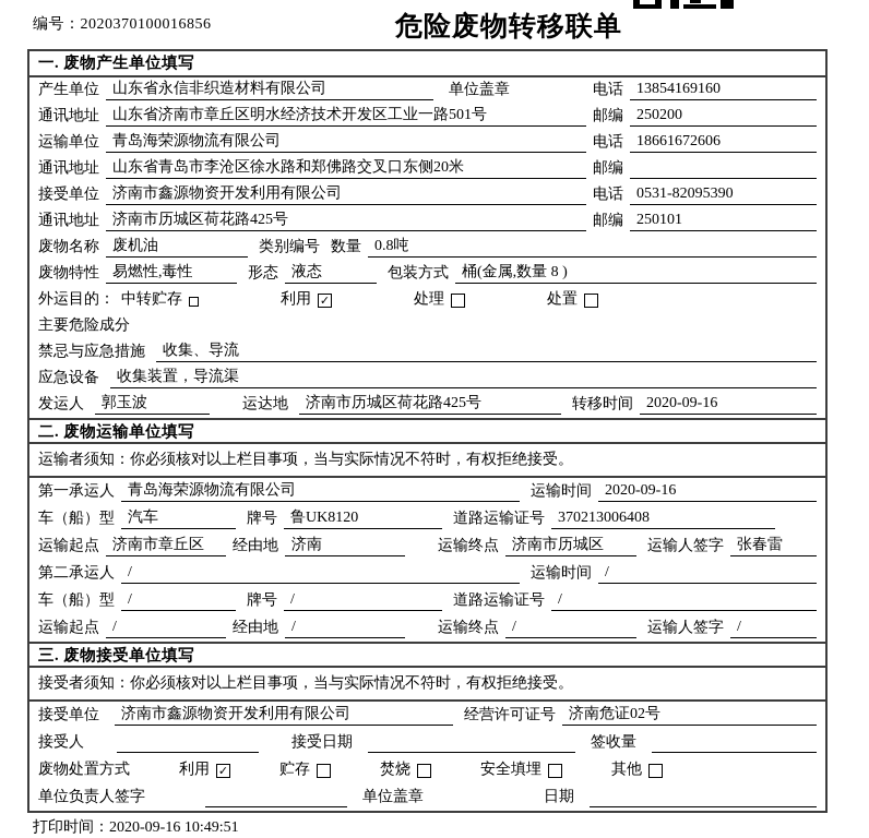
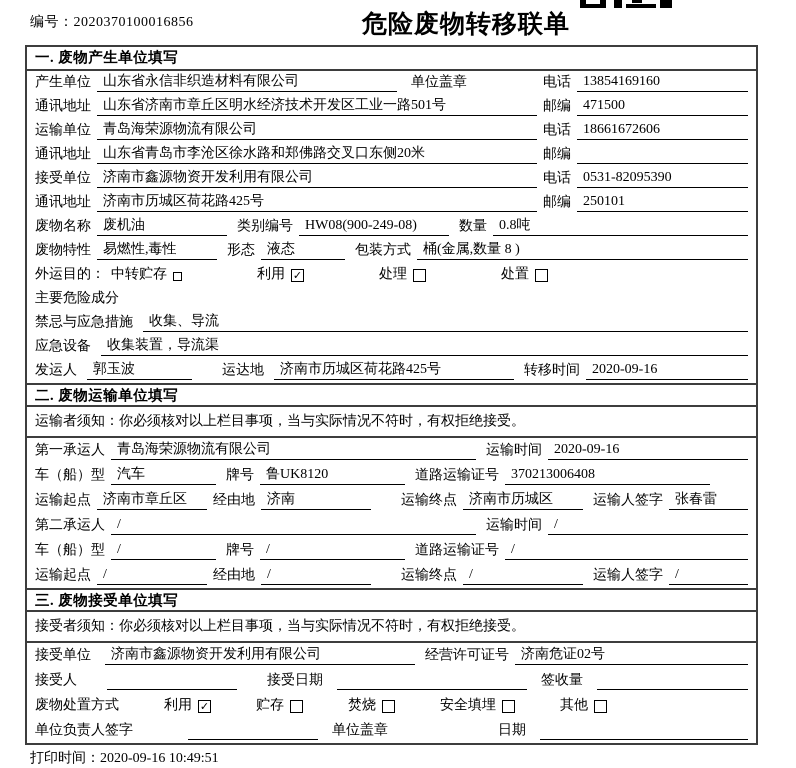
  编号：2020370100016856
  危险废物转移联单
  一. 废物产生单位填写
  产生单位
  山东省永信非织造材料有限公司
  单位盖章
  电话
  13854169160
  通讯地址
  山东省济南市章丘区明水经济技术开发区工业一路501号
  邮编
- 250200
+ 471500
  运输单位
  青岛海荣源物流有限公司
  电话
  18661672606
  通讯地址
  山东省青岛市李沧区徐水路和郑佛路交叉口东侧20米
  邮编
  接受单位
  济南市鑫源物资开发利用有限公司
  电话
  0531-82095390
  通讯地址
  济南市历城区荷花路425号
  邮编
  250101
  废物名称
  废机油
  类别编号
+ HW08(900-249-08)
  数量
  0.8吨
  废物特性
  易燃性,毒性
  形态
  液态
  包装方式
  桶(金属,数量 8 )
  外运目的：
  中转贮存
  利用
  ✓
  处理
  处置
  主要危险成分
  禁忌与应急措施
  收集、导流
  应急设备
  收集装置，导流渠
  发运人
  郭玉波
  运达地
  济南市历城区荷花路425号
  转移时间
  2020-09-16
  二. 废物运输单位填写
  运输者须知：你必须核对以上栏目事项，当与实际情况不符时，有权拒绝接受。
  第一承运人
  青岛海荣源物流有限公司
  运输时间
  2020-09-16
  车（船）型
  汽车
  牌号
  鲁UK8120
  道路运输证号
  370213006408
  运输起点
  济南市章丘区
  经由地
  济南
  运输终点
  济南市历城区
  运输人签字
  张春雷
  第二承运人
  /
  运输时间
  /
  车（船）型
  /
  牌号
  /
  道路运输证号
  /
  运输起点
  /
  经由地
  /
  运输终点
  /
  运输人签字
  /
  三. 废物接受单位填写
  接受者须知：你必须核对以上栏目事项，当与实际情况不符时，有权拒绝接受。
  接受单位
  济南市鑫源物资开发利用有限公司
  经营许可证号
  济南危证02号
  接受人
  接受日期
  签收量
  废物处置方式
  利用
  ✓
  贮存
  焚烧
  安全填埋
  其他
  单位负责人签字
  单位盖章
  日期
  打印时间：2020-09-16 10:49:51
